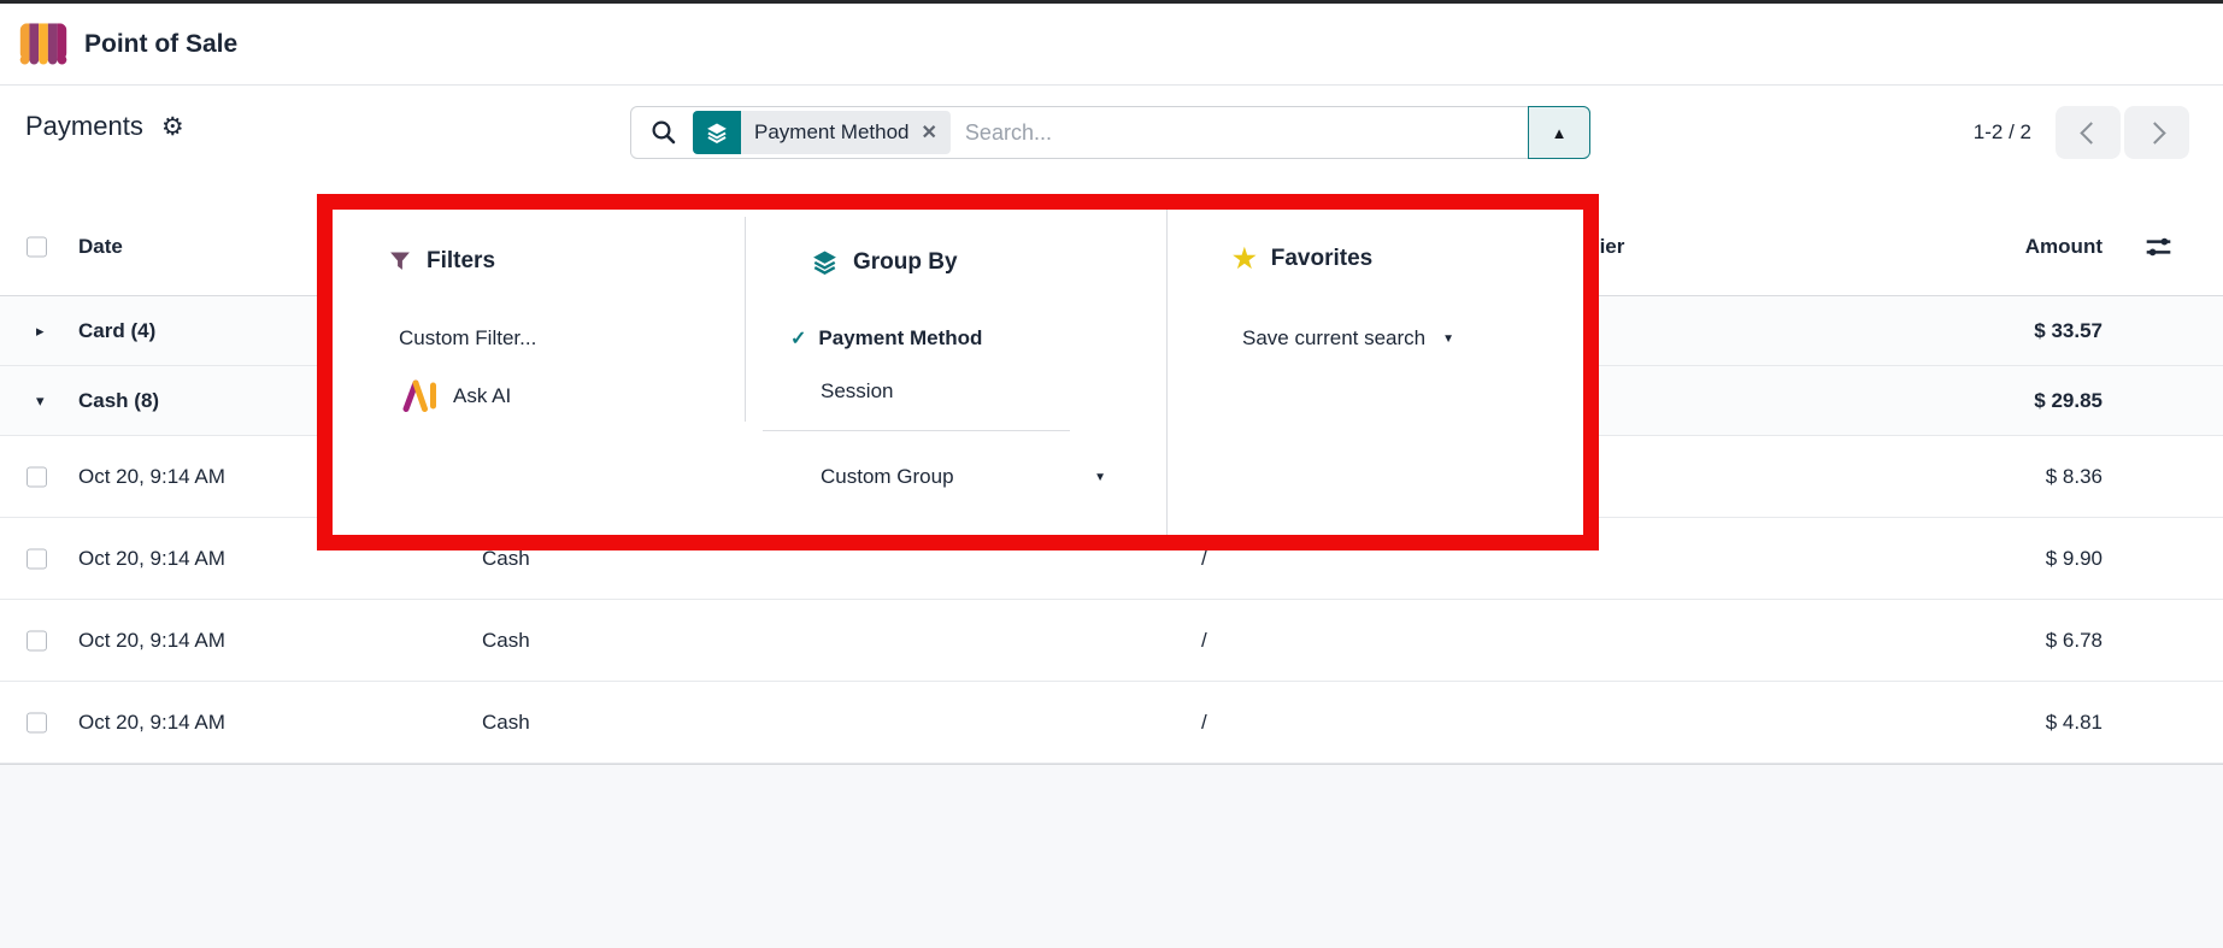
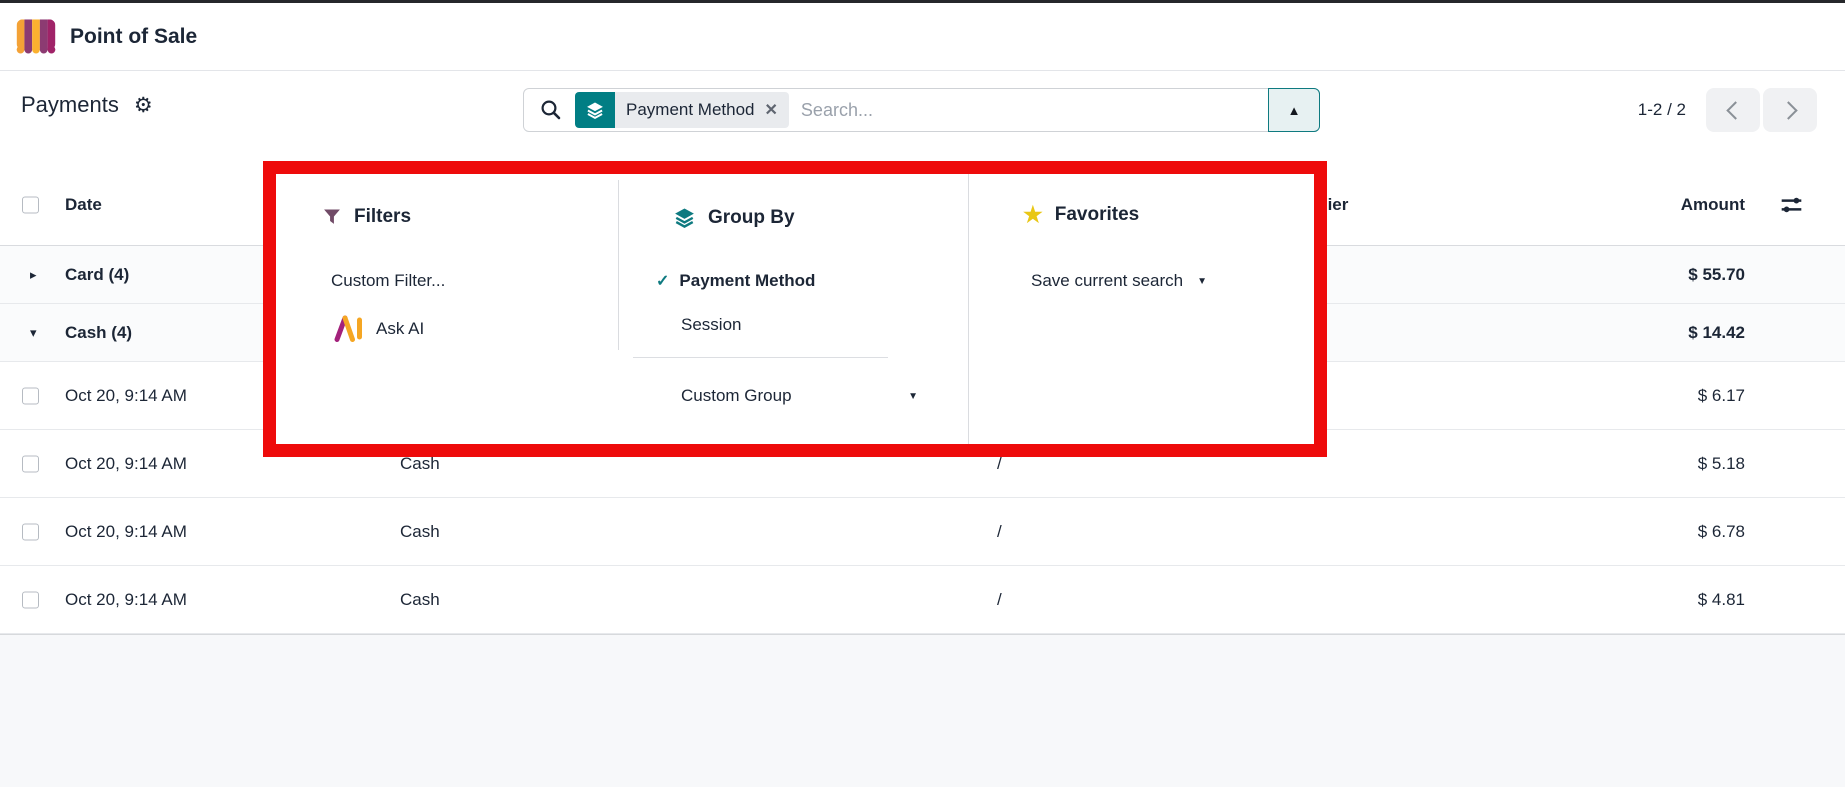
  Point of Sale
  Payments
  ⚙
  Payment Method
  ✕
  Search...
  ▲
  1-2 / 2
  Date
  Amount
  ▸
  Card (4)
- $ 33.57
+ $ 55.70
  ▾
- Cash (8)
+ Cash (4)
- $ 29.85
+ $ 14.42
  Oct 20, 9:14 AM
- $ 8.36
+ $ 6.17
  Oct 20, 9:14 AM
  Cash
  /
- $ 9.90
+ $ 5.18
  Oct 20, 9:14 AM
  Cash
  /
  $ 6.78
  Oct 20, 9:14 AM
  Cash
  /
  $ 4.81
  Filters
  Custom Filter...
  Ask AI
  Group By
  ✓
  Payment Method
  Session
  Custom Group
  ▼
  ★
  Favorites
  Save current search
  ▼
